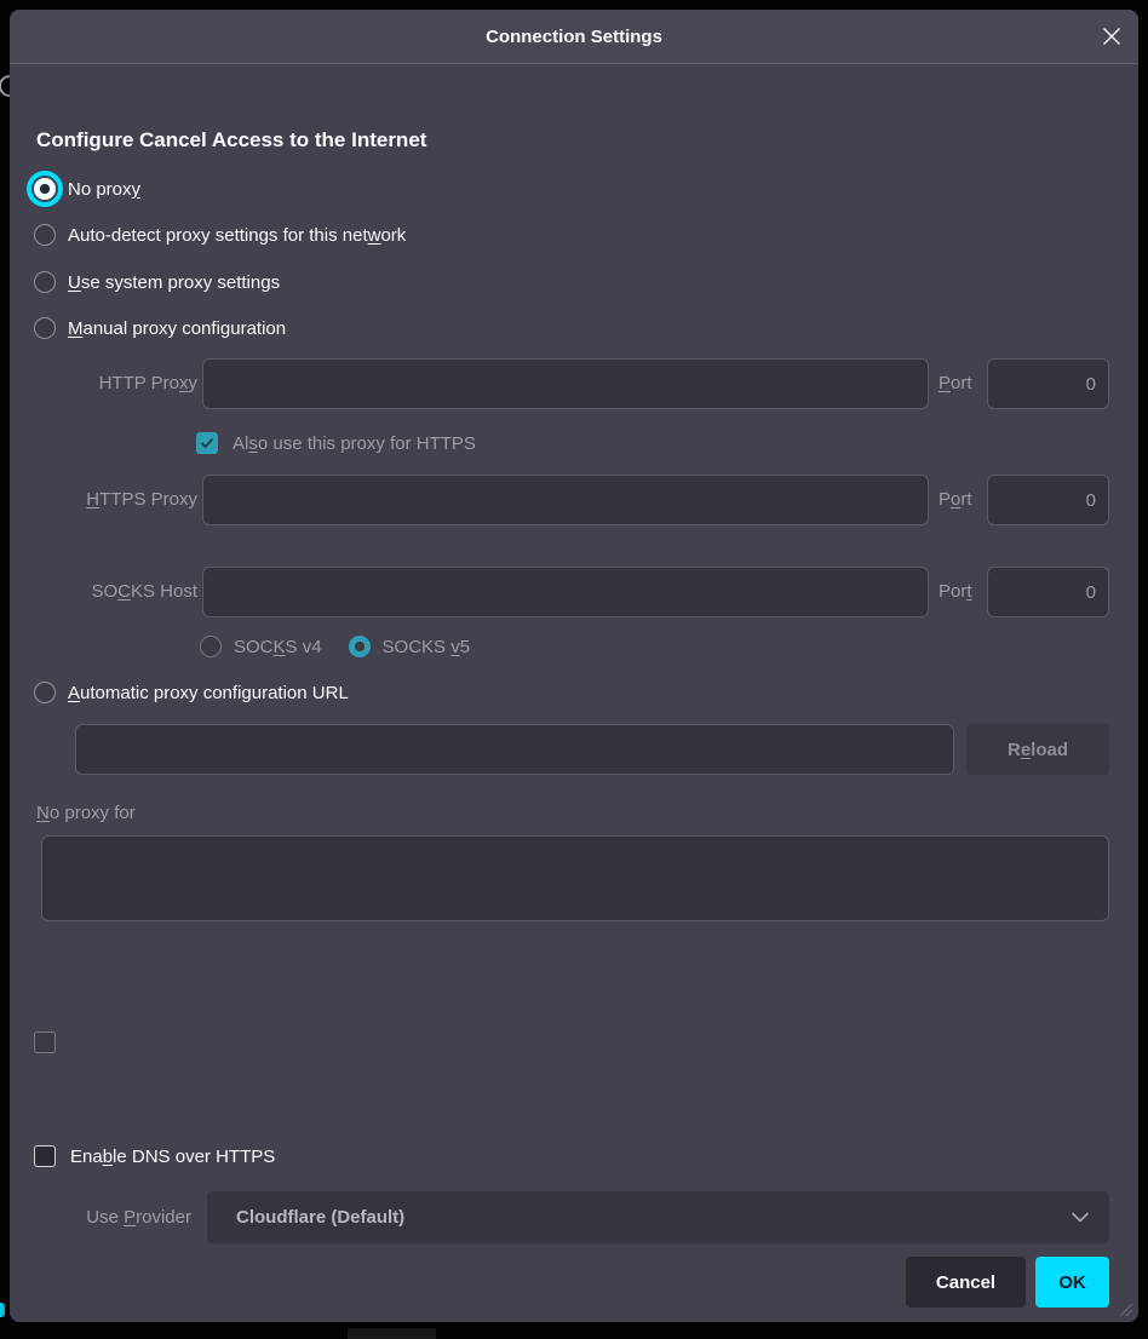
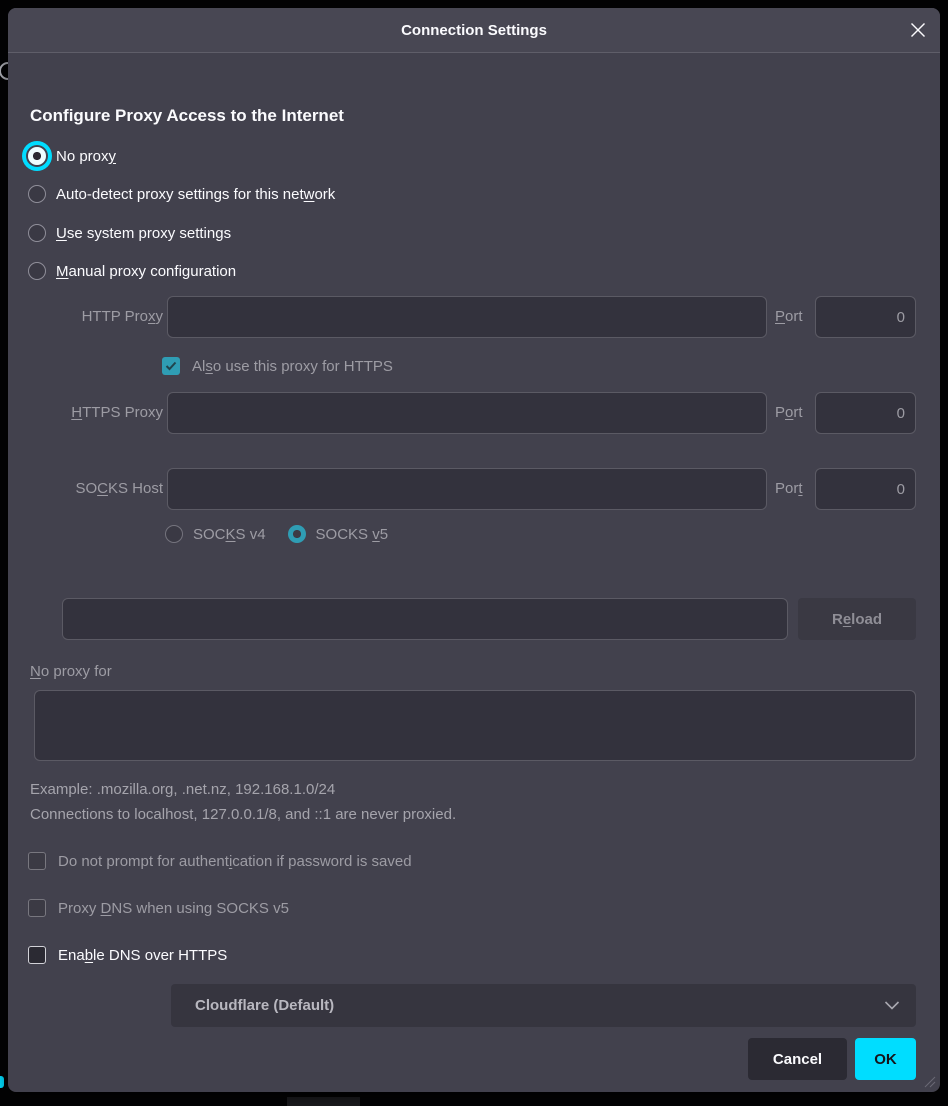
  Connection Settings
- Configure Cancel Access to the Internet
+ Configure Proxy Access to the Internet
  No proxy
  Auto-detect proxy settings for this network
  Use system proxy settings
  Manual proxy configuration
  HTTP Proxy
  Port
  0
  Also use this proxy for HTTPS
  HTTPS Proxy
  Port
  0
  SOCKS Host
  Port
  0
  SOCKS v4
  SOCKS v5
- Automatic proxy configuration URL
  Reload
  No proxy for
+ Example: .mozilla.org, .net.nz, 192.168.1.0/24
+ Connections to localhost, 127.0.0.1/8, and ::1 are never proxied.
+ Do not prompt for authentication if password is saved
+ Proxy DNS when using SOCKS v5
  Enable DNS over HTTPS
- Use Provider
  Cloudflare (Default)
  Cancel
  OK
